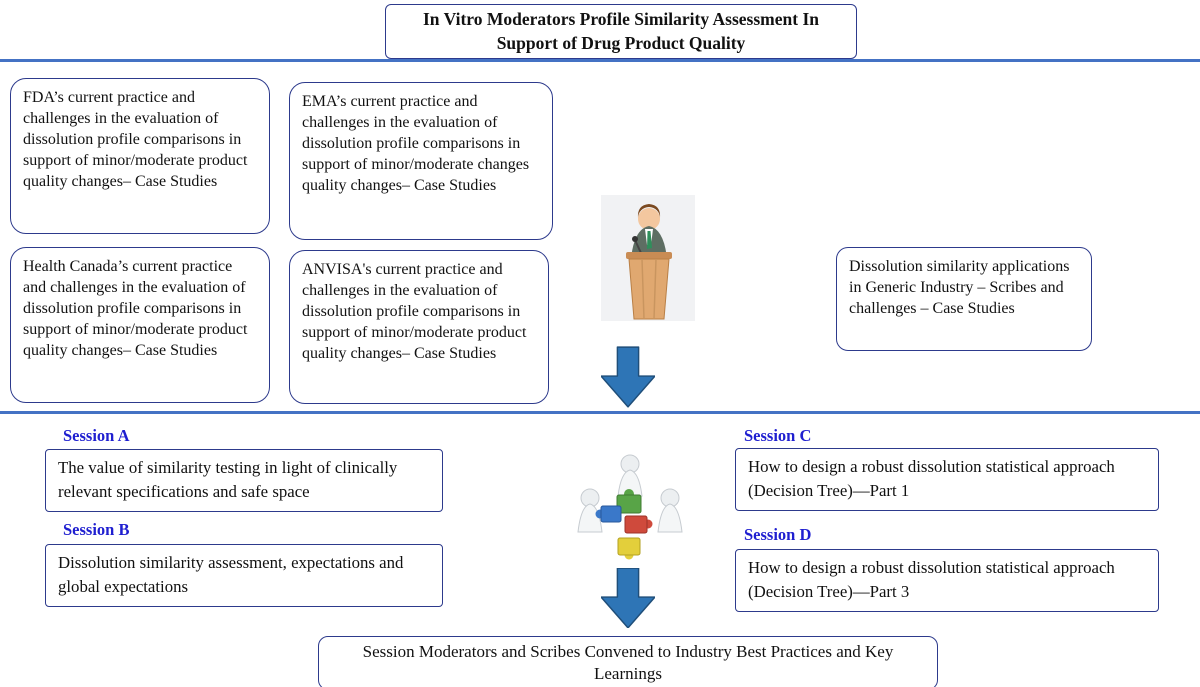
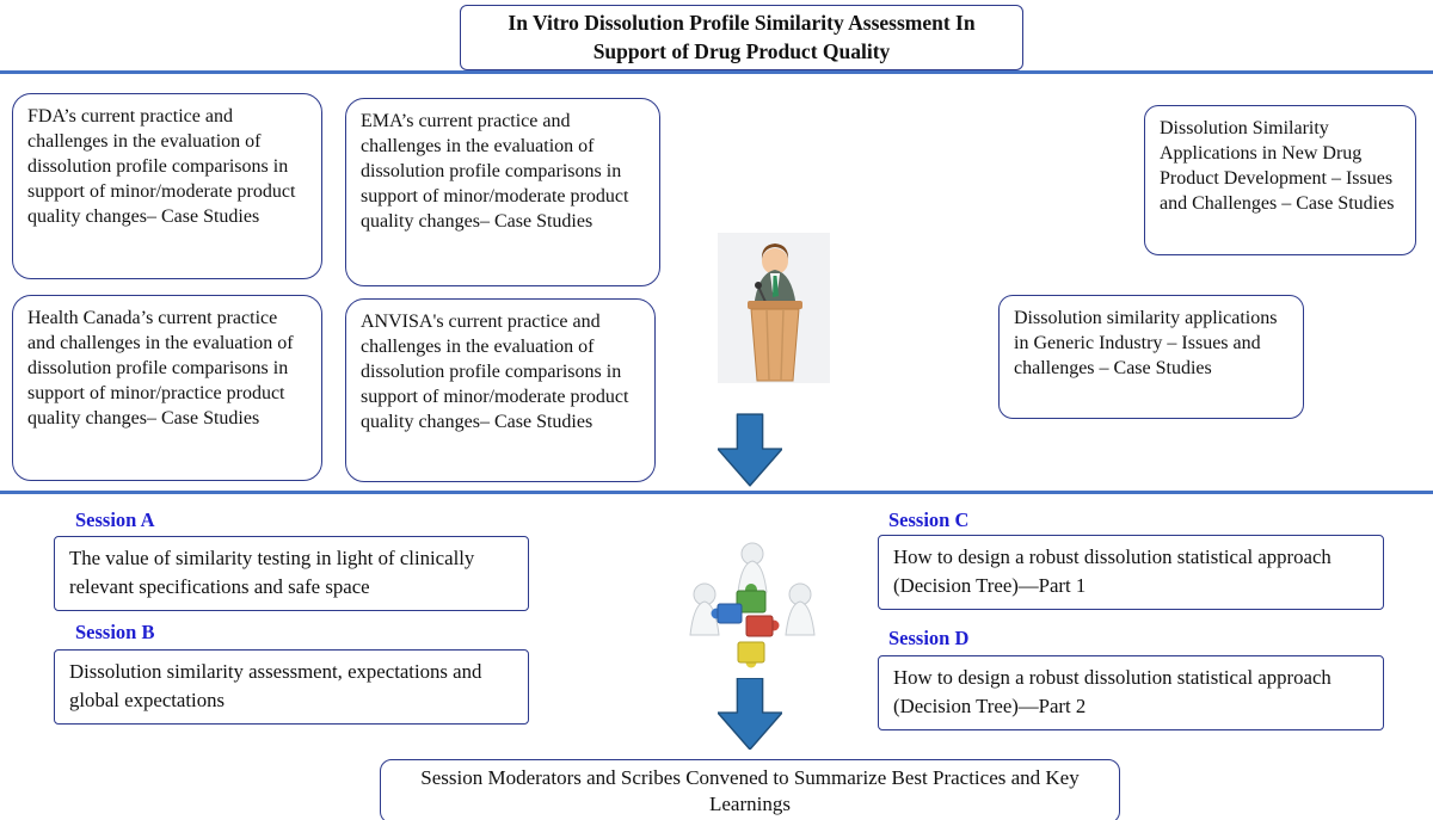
- In Vitro Moderators Profile Similarity Assessment In Support of Drug Product Quality
+ In Vitro Dissolution Profile Similarity Assessment In Support of Drug Product Quality
  FDA’s current practice and challenges in the evaluation of dissolution profile comparisons in support of minor/moderate product quality changes– Case Studies
- EMA’s current practice and challenges in the evaluation of dissolution profile comparisons in support of minor/moderate changes quality changes– Case Studies
+ EMA’s current practice and challenges in the evaluation of dissolution profile comparisons in support of minor/moderate product quality changes– Case Studies
- Health Canada’s current practice and challenges in the evaluation of dissolution profile comparisons in support of minor/moderate product quality changes– Case Studies
+ Health Canada’s current practice and challenges in the evaluation of dissolution profile comparisons in support of minor/practice product quality changes– Case Studies
  ANVISA's current practice and challenges in the evaluation of dissolution profile comparisons in support of minor/moderate product quality changes– Case Studies
+ Dissolution Similarity Applications in New Drug Product Development – Issues and Challenges – Case Studies
- Dissolution similarity applications in Generic Industry – Scribes and challenges – Case Studies
+ Dissolution similarity applications in Generic Industry – Issues and challenges – Case Studies
  Session A
  The value of similarity testing in light of clinically relevant specifications and safe space
  Session B
  Dissolution similarity assessment, expectations and global expectations
  Session C
  How to design a robust dissolution statistical approach (Decision Tree)—Part 1
  Session D
- How to design a robust dissolution statistical approach (Decision Tree)—Part 3
+ How to design a robust dissolution statistical approach (Decision Tree)—Part 2
- Session Moderators and Scribes Convened to Industry Best Practices and Key Learnings
+ Session Moderators and Scribes Convened to Summarize Best Practices and Key Learnings
